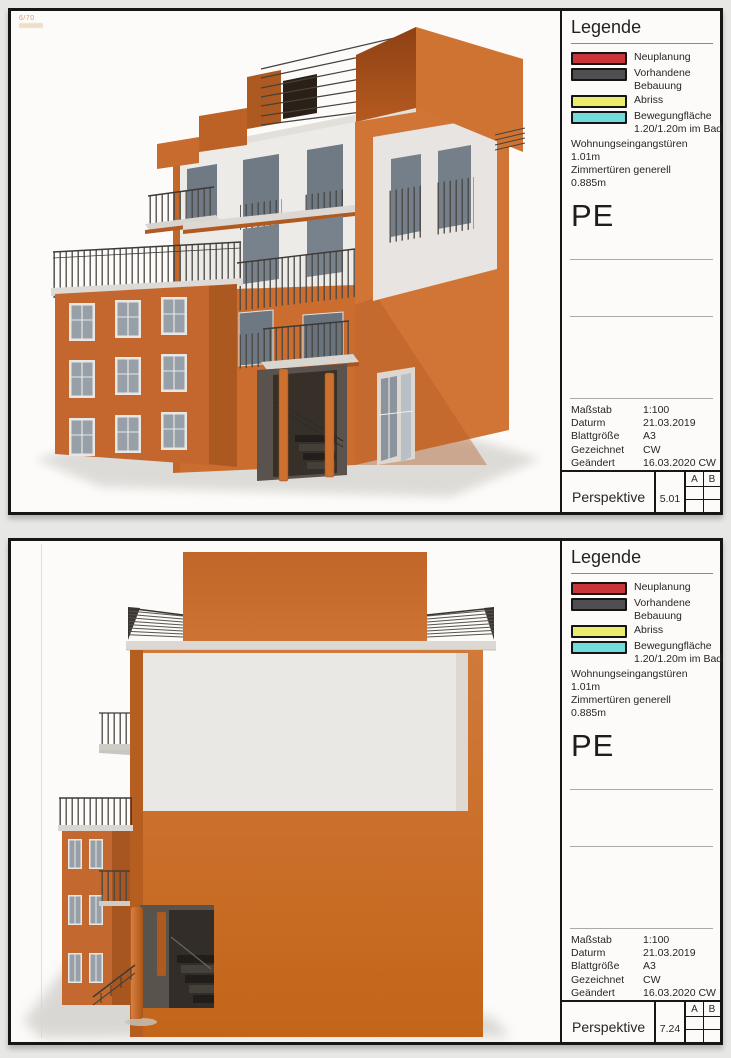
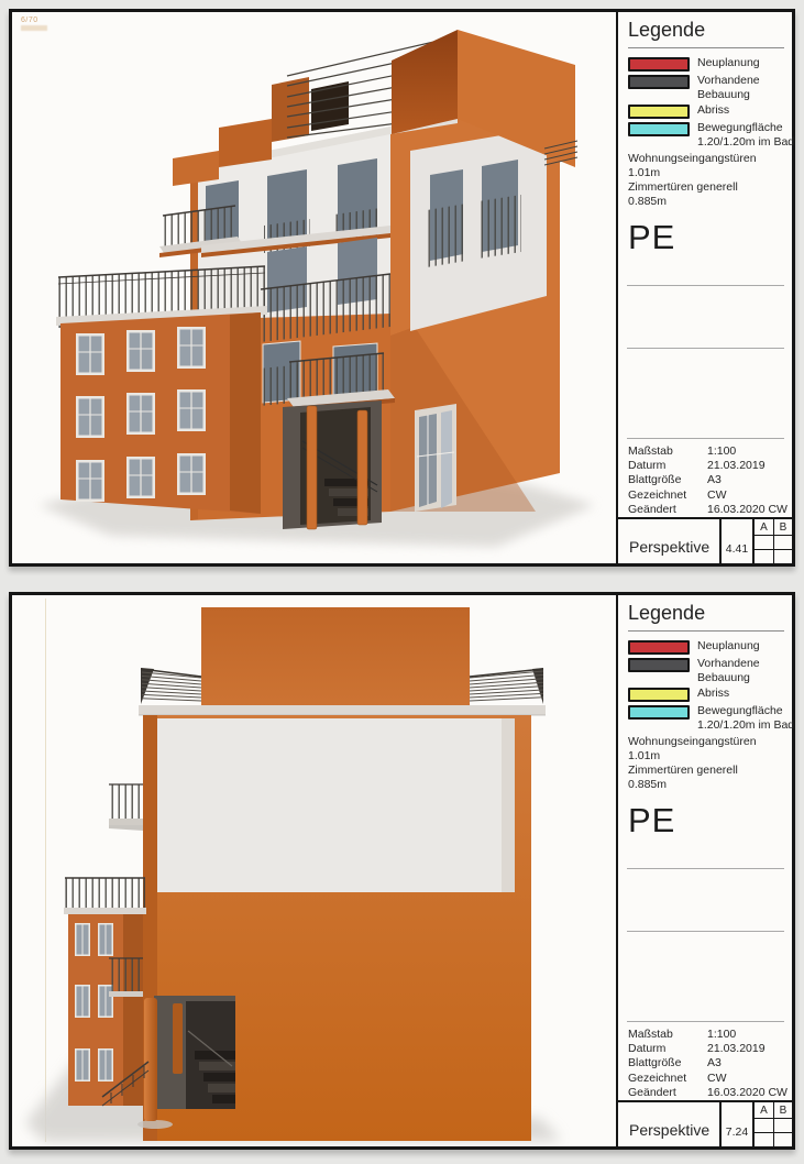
  Legende
  Neuplanung
  Vorhandene
  Bebauung
  Abriss
  Bewegungfläche
  1.20/1.20m im Bad
  Wohnungseingangstüren
  1.01m
  Zimmertüren generell
  0.885m
  PE
  Maßstab
  1:100
  Daturm
  21.03.2019
  Blattgröße
  A3
  Gezeichnet
  CW
  Geändert
  16.03.2020 CW
  Perspektive
- 5.01
+ 4.41
  A
  B
  Legende
  Neuplanung
  Vorhandene
  Bebauung
  Abriss
  Bewegungfläche
  1.20/1.20m im Bad
  Wohnungseingangstüren
  1.01m
  Zimmertüren generell
  0.885m
  PE
  Maßstab
  1:100
  Daturm
  21.03.2019
  Blattgröße
  A3
  Gezeichnet
  CW
  Geändert
  16.03.2020 CW
  Perspektive
  7.24
  A
  B
